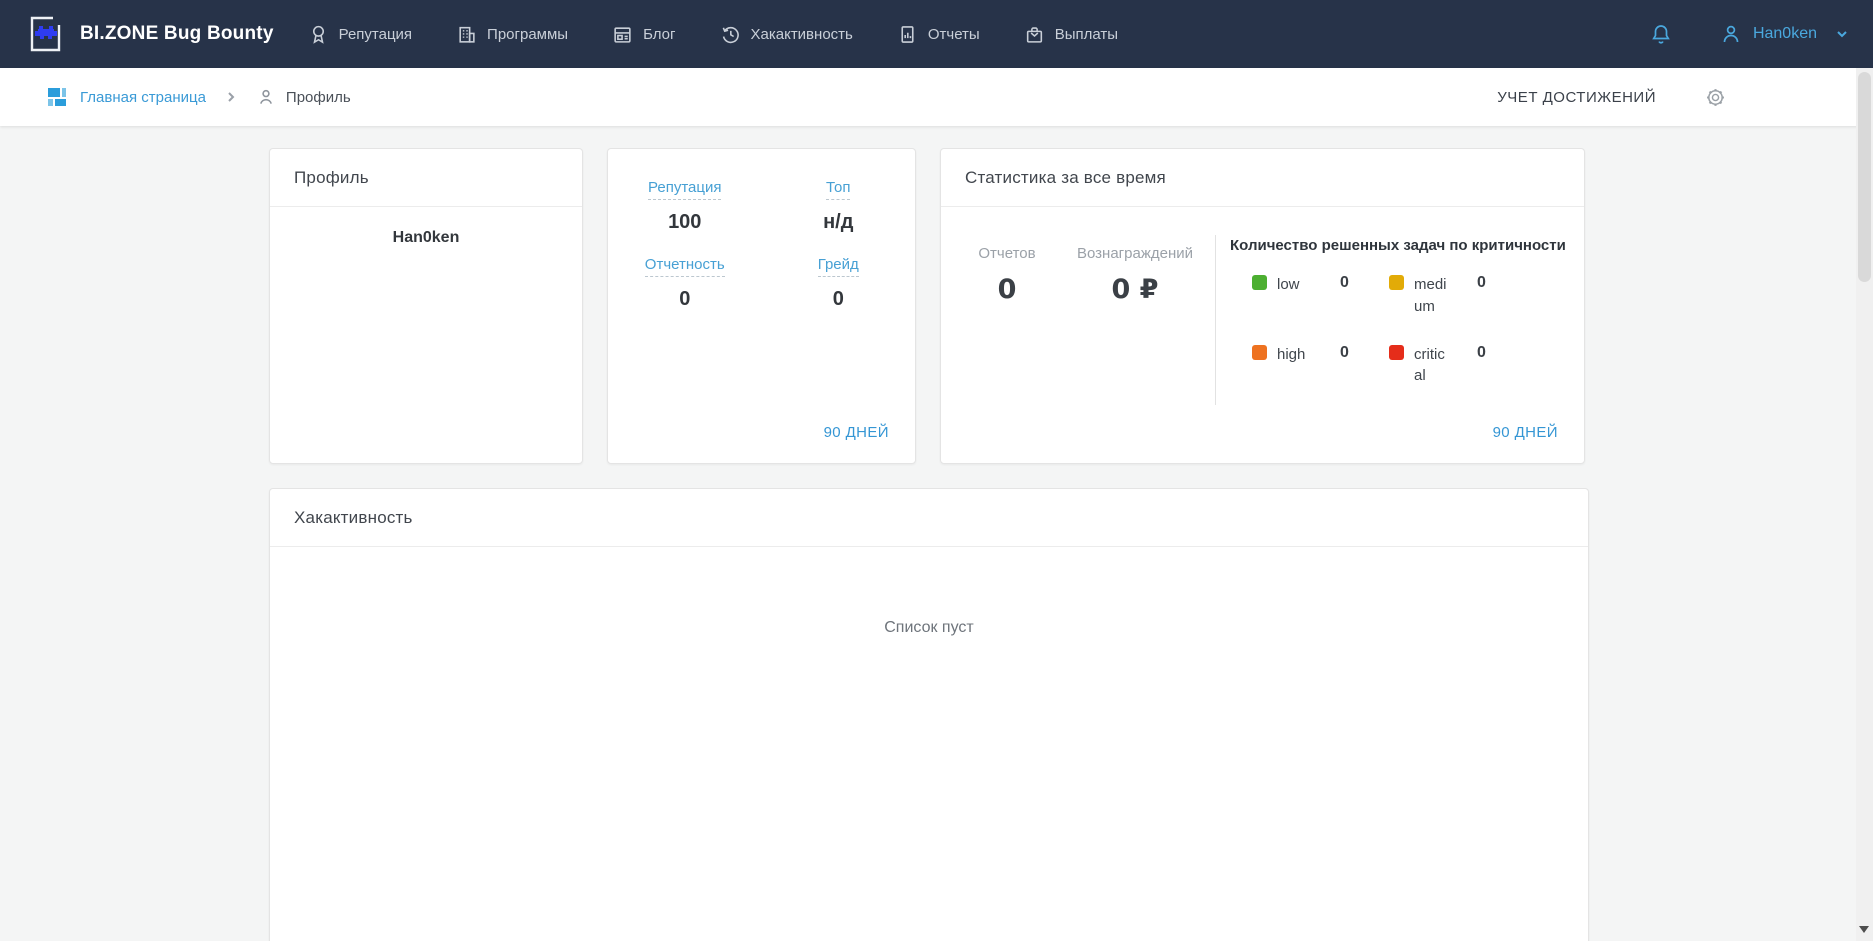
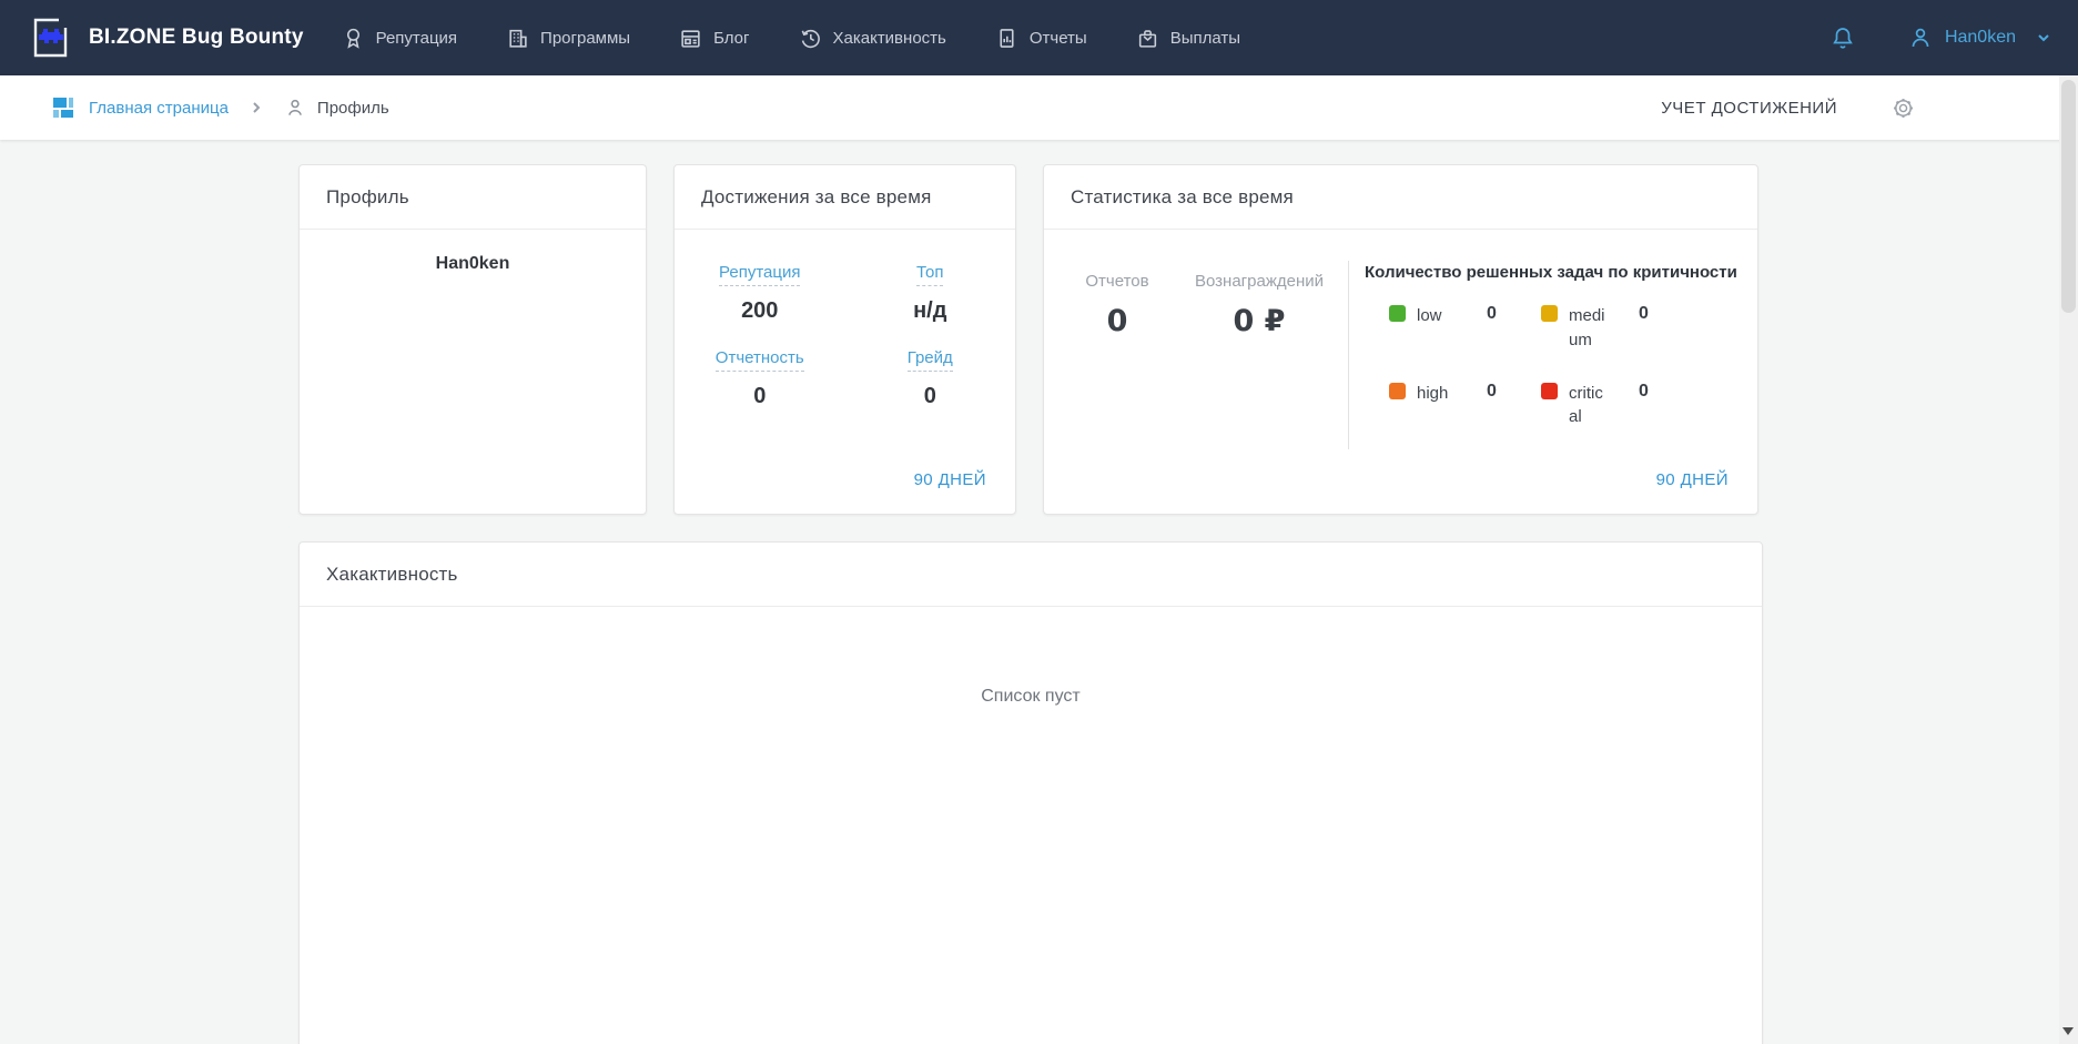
  BI.ZONE Bug Bounty
  Репутация
  Программы
  Блог
  Хакактивность
  Отчеты
  Выплаты
  Han0ken
  Главная страница
  Профиль
  УЧЕТ ДОСТИЖЕНИЙ
  Профиль
  Han0ken
+ Достижения за все время
  Репутация
- 100
+ 200
  Топ
  н/д
  Отчетность
  0
  Грейд
  0
  90 ДНЕЙ
  Статистика за все время
  Отчетов
  0
  Вознаграждений
  0 ₽
  Количество решенных задач по критичности
  low
  0
  medium
  0
  high
  0
  critical
  0
  90 ДНЕЙ
  Хакактивность
  Список пуст
